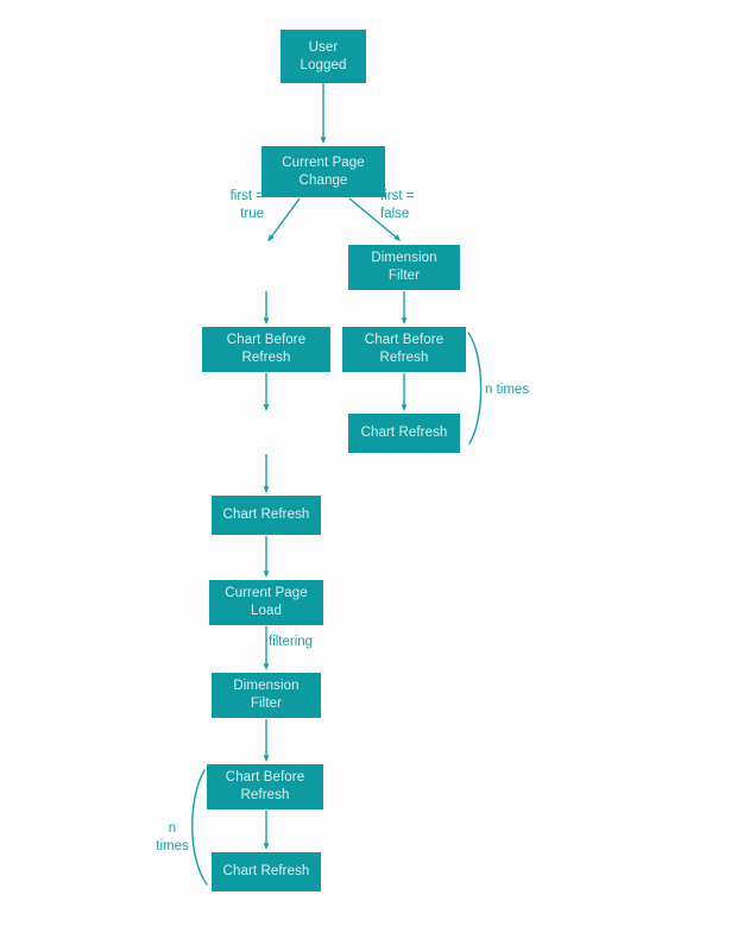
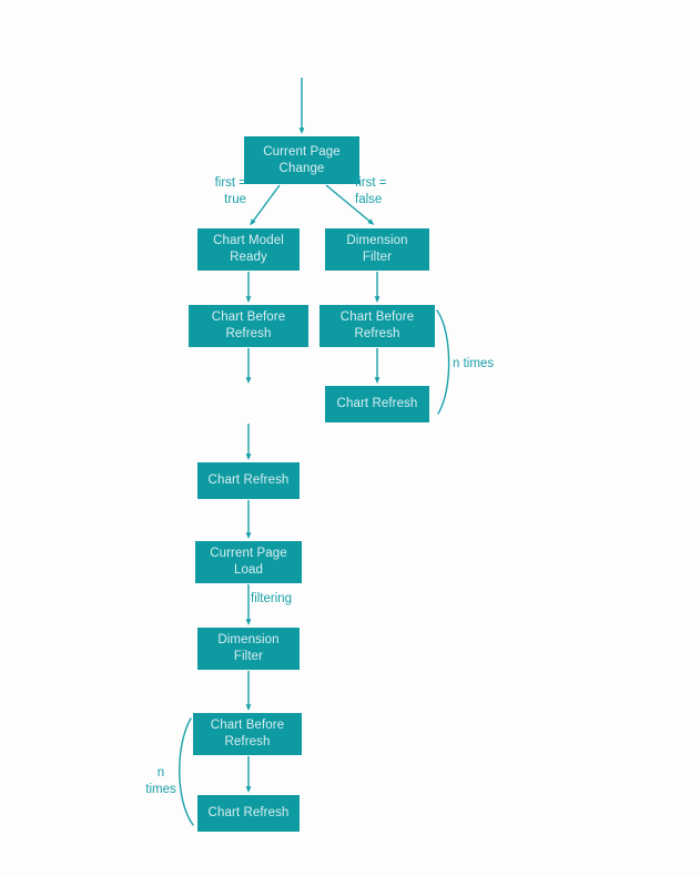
- User
- Logged
  Current Page
  Change
+ Chart Model
+ Ready
  Dimension
  Filter
  Chart Before
  Refresh
  Chart Before
  Refresh
  Chart Refresh
  Chart Refresh
  Current Page
  Load
  Dimension
  Filter
  Chart Before
  Refresh
  Chart Refresh
  first =
  true
  first =
  false
  n times
  filtering
  n
  times
